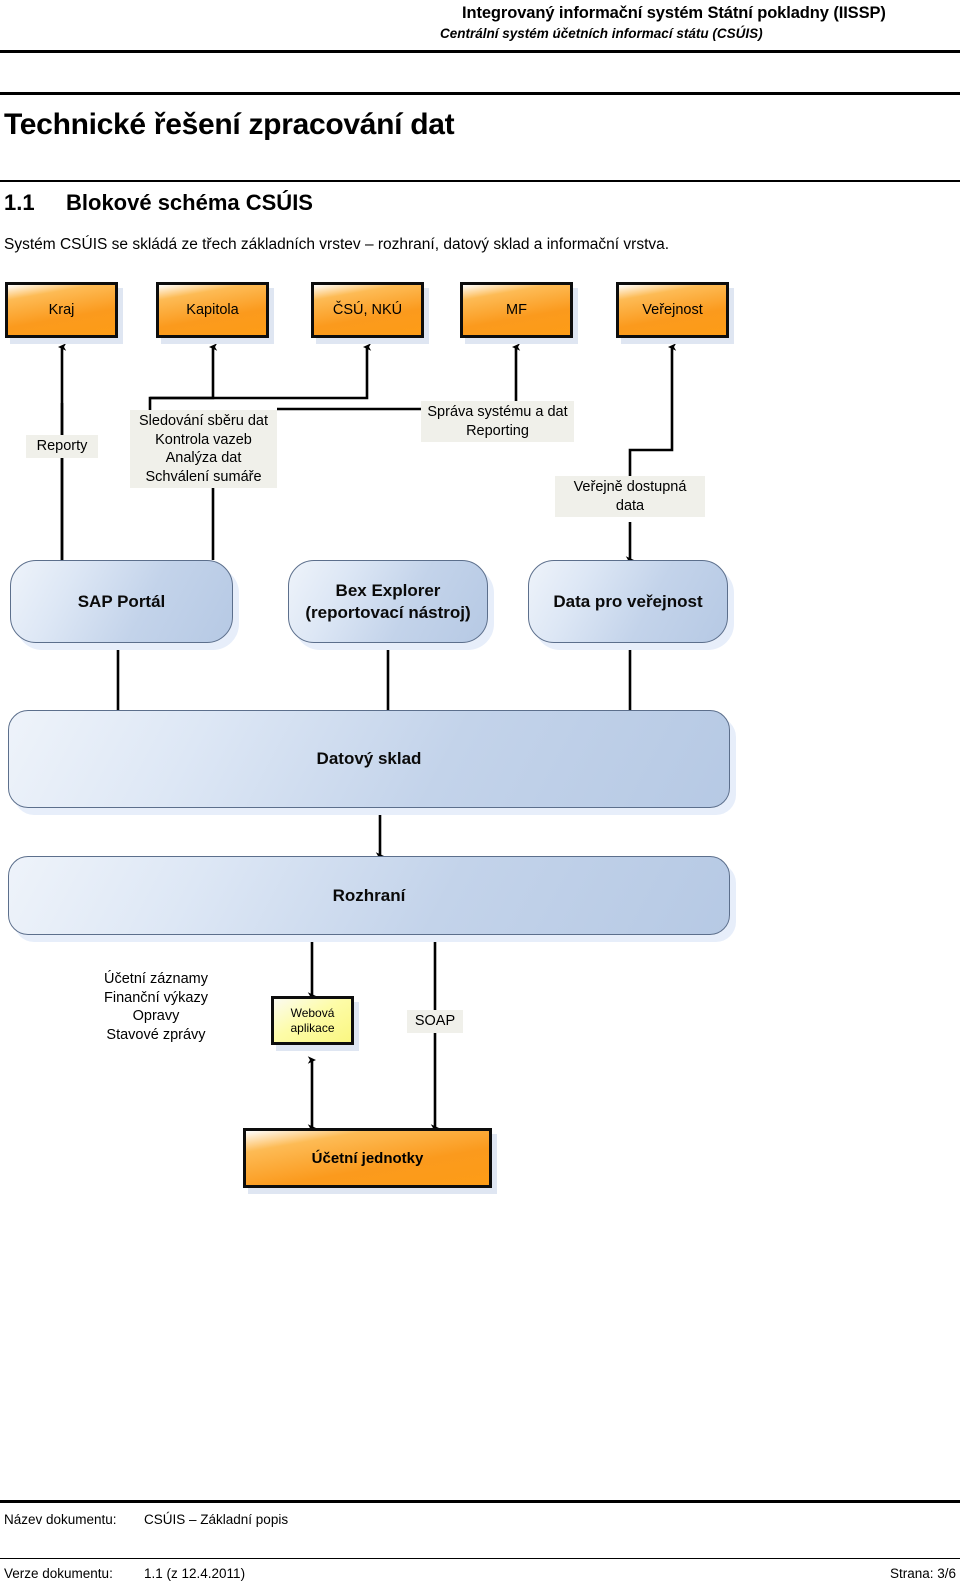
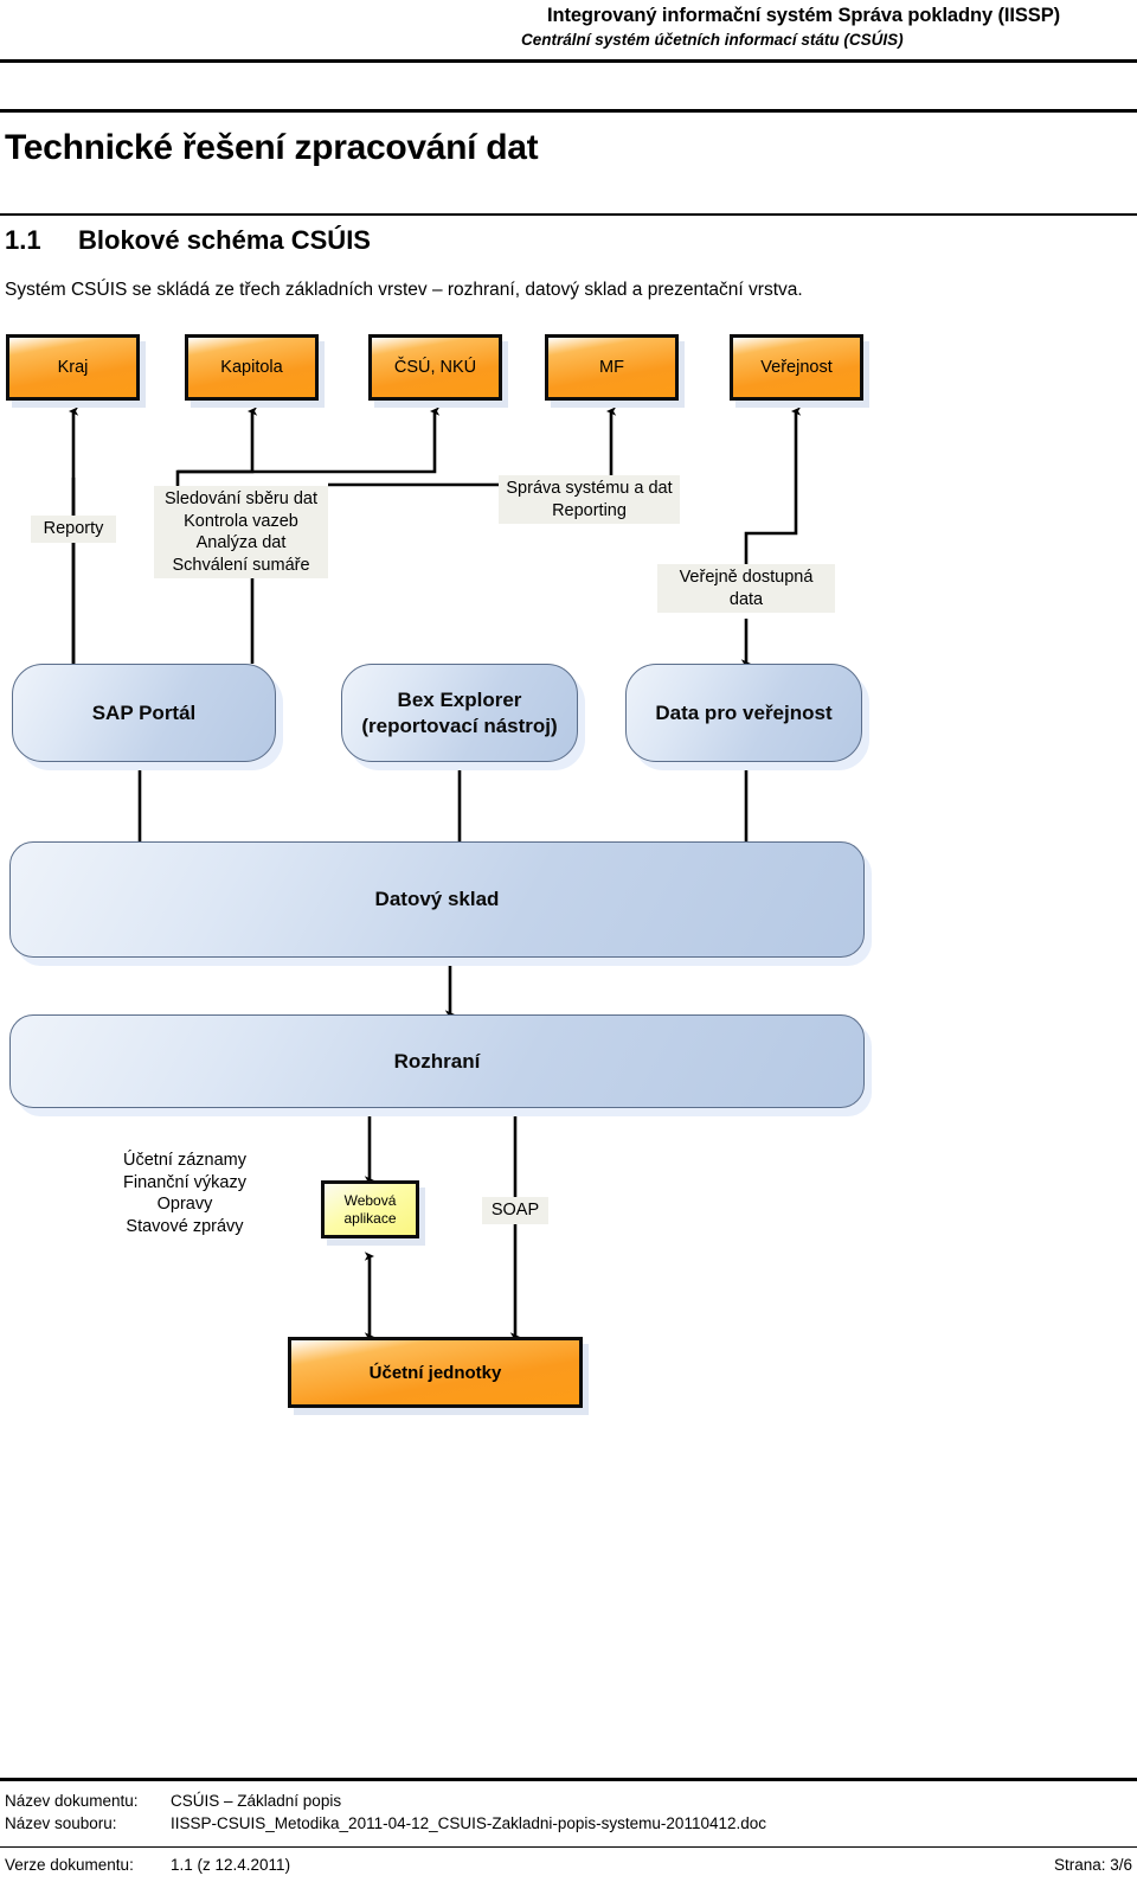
- Integrovaný informační systém Státní pokladny (IISSP)
+ Integrovaný informační systém Správa pokladny (IISSP)
  Centrální systém účetních informací státu (CSÚIS)
  Technické řešení zpracování dat
  1.1 Blokové schéma CSÚIS
- Systém CSÚIS se skládá ze třech základních vrstev – rozhraní, datový sklad a informační vrstva.
+ Systém CSÚIS se skládá ze třech základních vrstev – rozhraní, datový sklad a prezentační vrstva.
  Kraj
  Kapitola
  ČSÚ, NKÚ
  MF
  Veřejnost
  Reporty
  Sledování sběru dat
  Kontrola vazeb
  Analýza dat
  Schválení sumáře
  Správa systému a dat
  Reporting
  Veřejně dostupná
  data
  SAP Portál
  Bex Explorer
  (reportovací nástroj)
  Data pro veřejnost
  Datový sklad
  Rozhraní
  Účetní záznamy
  Finanční výkazy
  Opravy
  Stavové zprávy
  Webová
  aplikace
  SOAP
  Účetní jednotky
  Název dokumentu: CSÚIS – Základní popis
+ Název souboru: IISSP-CSUIS_Metodika_2011-04-12_CSUIS-Zakladni-popis-systemu-20110412.doc
  Verze dokumentu: 1.1 (z 12.4.2011)
  Strana: 3/6
